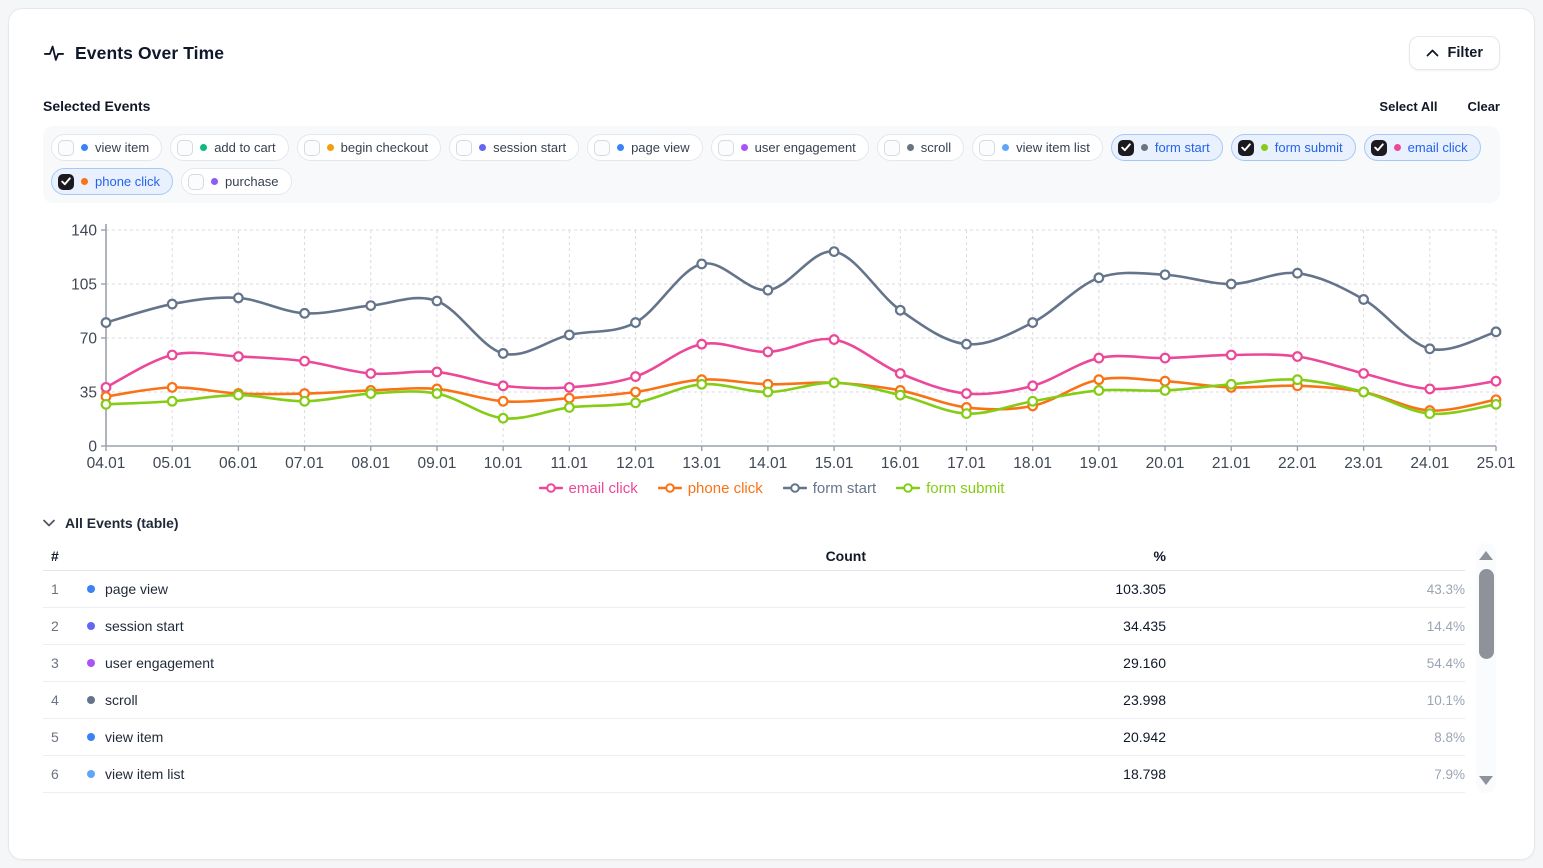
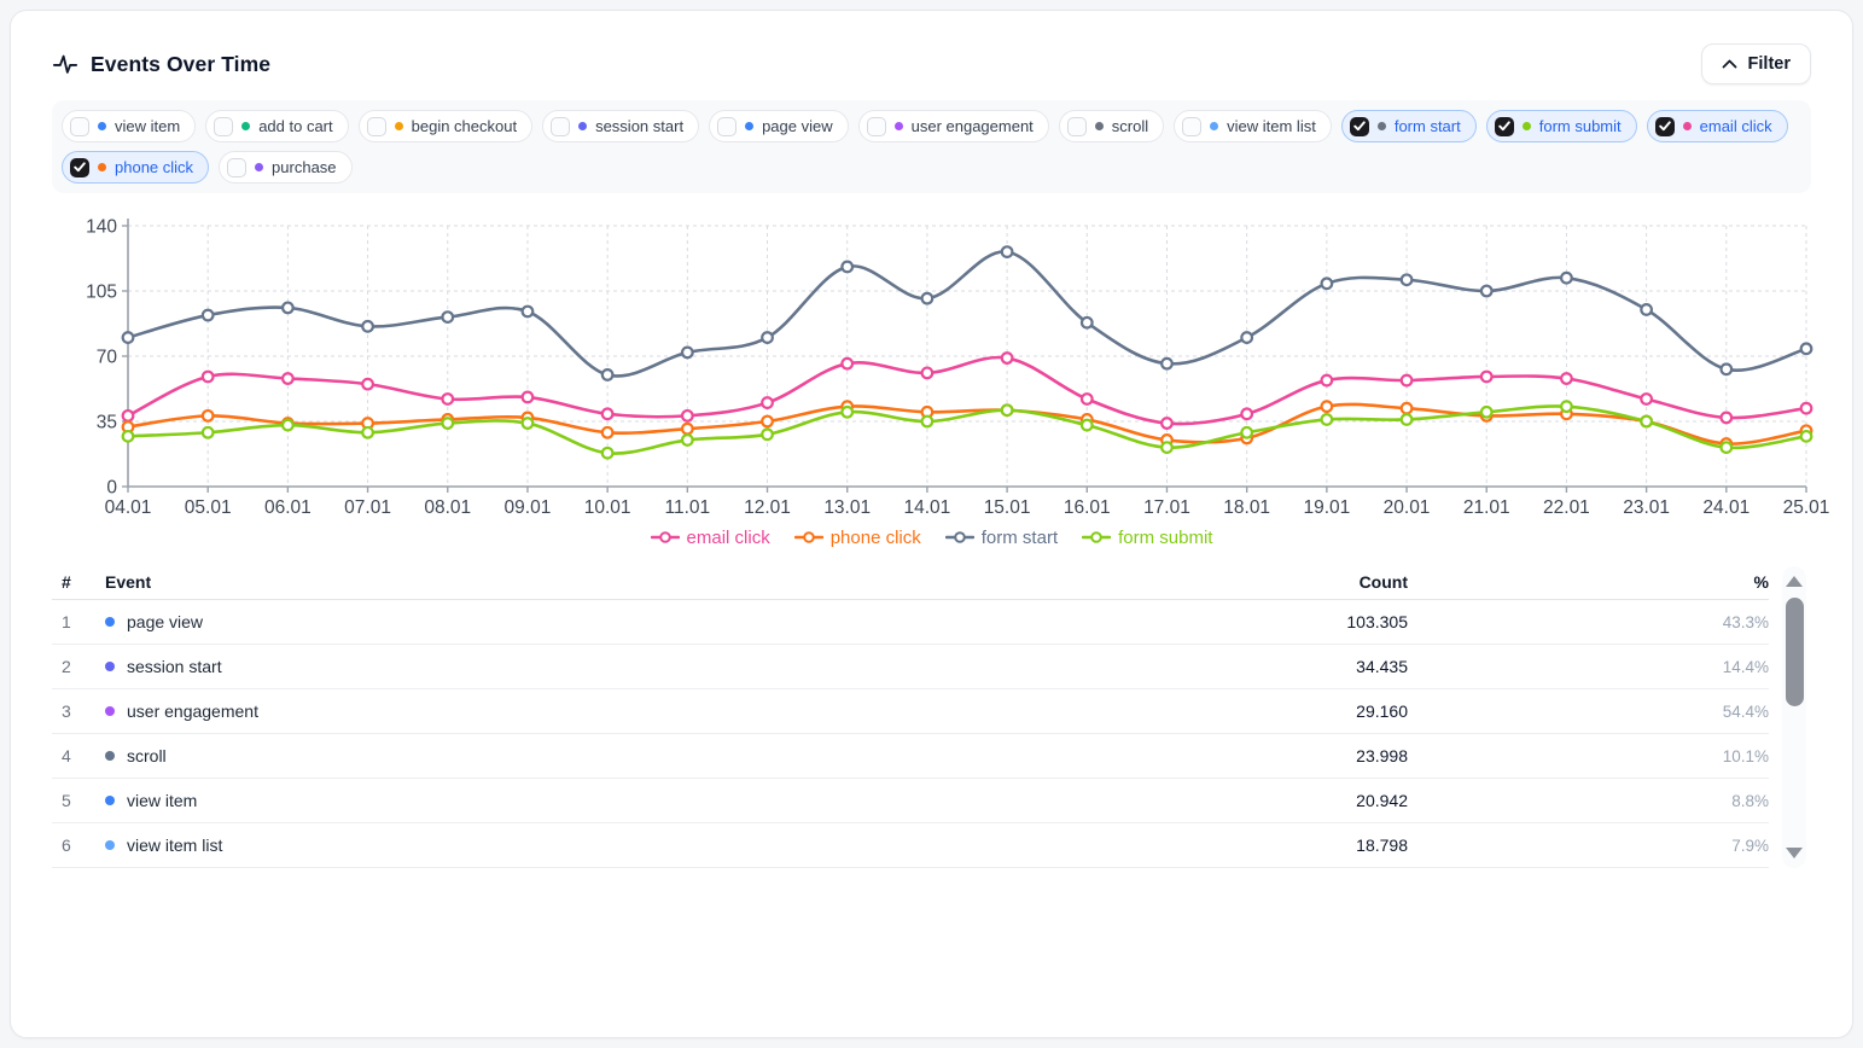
  Events Over Time
  Filter
- Selected Events
- Select All
- Clear
  view item
  add to cart
  begin checkout
  session start
  page view
  user engagement
  scroll
  view item list
  form start
  form submit
  email click
  phone click
  purchase
  0
  35
  70
  105
  140
  04.01
  05.01
  06.01
  07.01
  08.01
  09.01
  10.01
  11.01
  12.01
  13.01
  14.01
  15.01
  16.01
  17.01
  18.01
  19.01
  20.01
  21.01
  22.01
  23.01
  24.01
  25.01
  email click
  phone click
  form start
  form submit
- All Events (table)
  #
+ Event
  Count
  %
  1
  page view
  103.305
  43.3%
  2
  session start
  34.435
  14.4%
  3
  user engagement
  29.160
  54.4%
  4
  scroll
  23.998
  10.1%
  5
  view item
  20.942
  8.8%
  6
  view item list
  18.798
  7.9%
